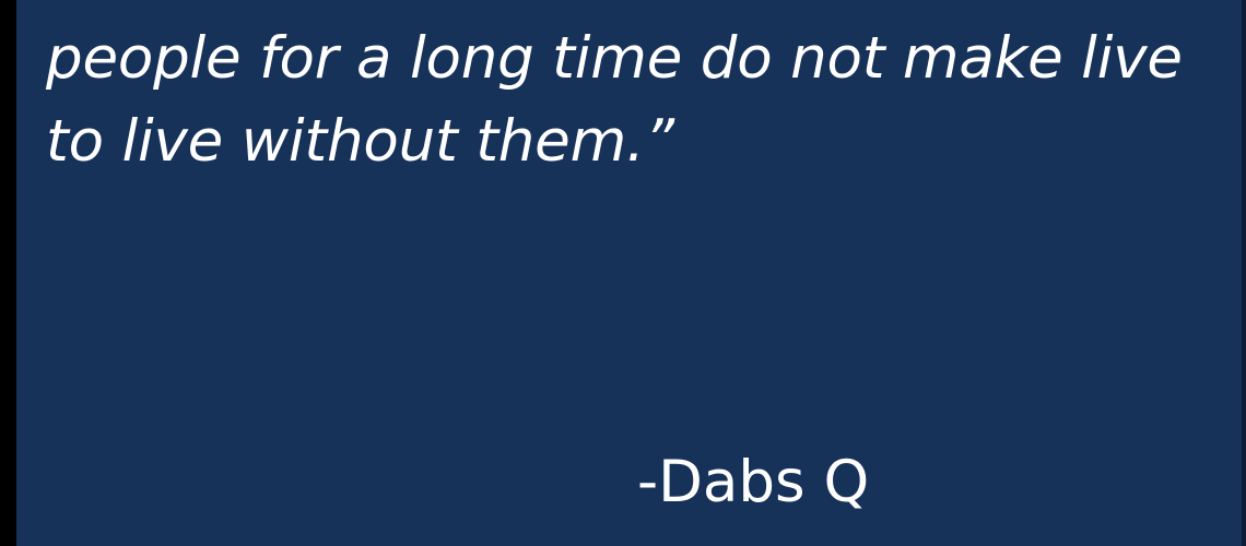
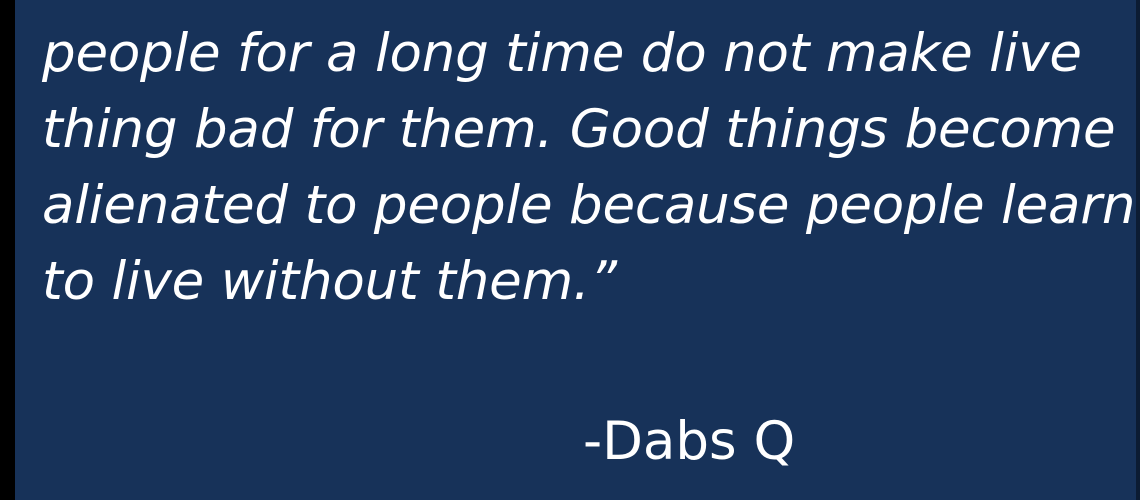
  people for a long time do not make live
+ thing bad for them. Good things become
+ alienated to people because people learn
  to live without them.”
  -Dabs Q
